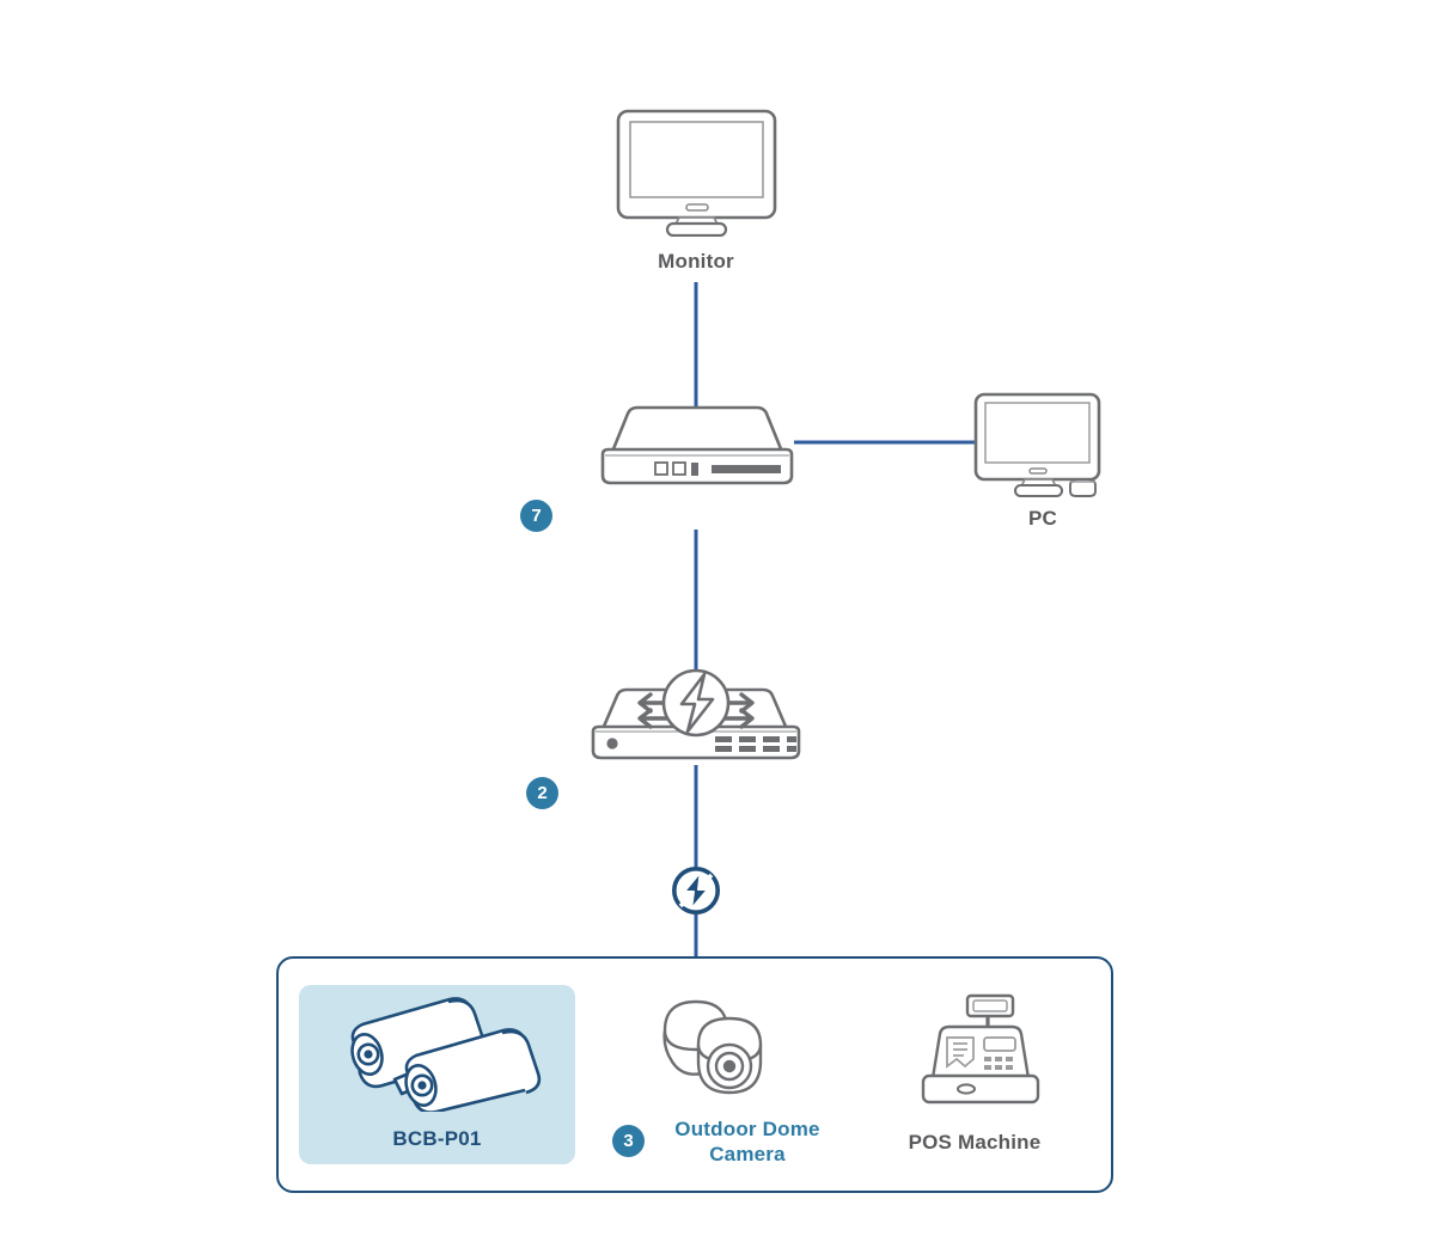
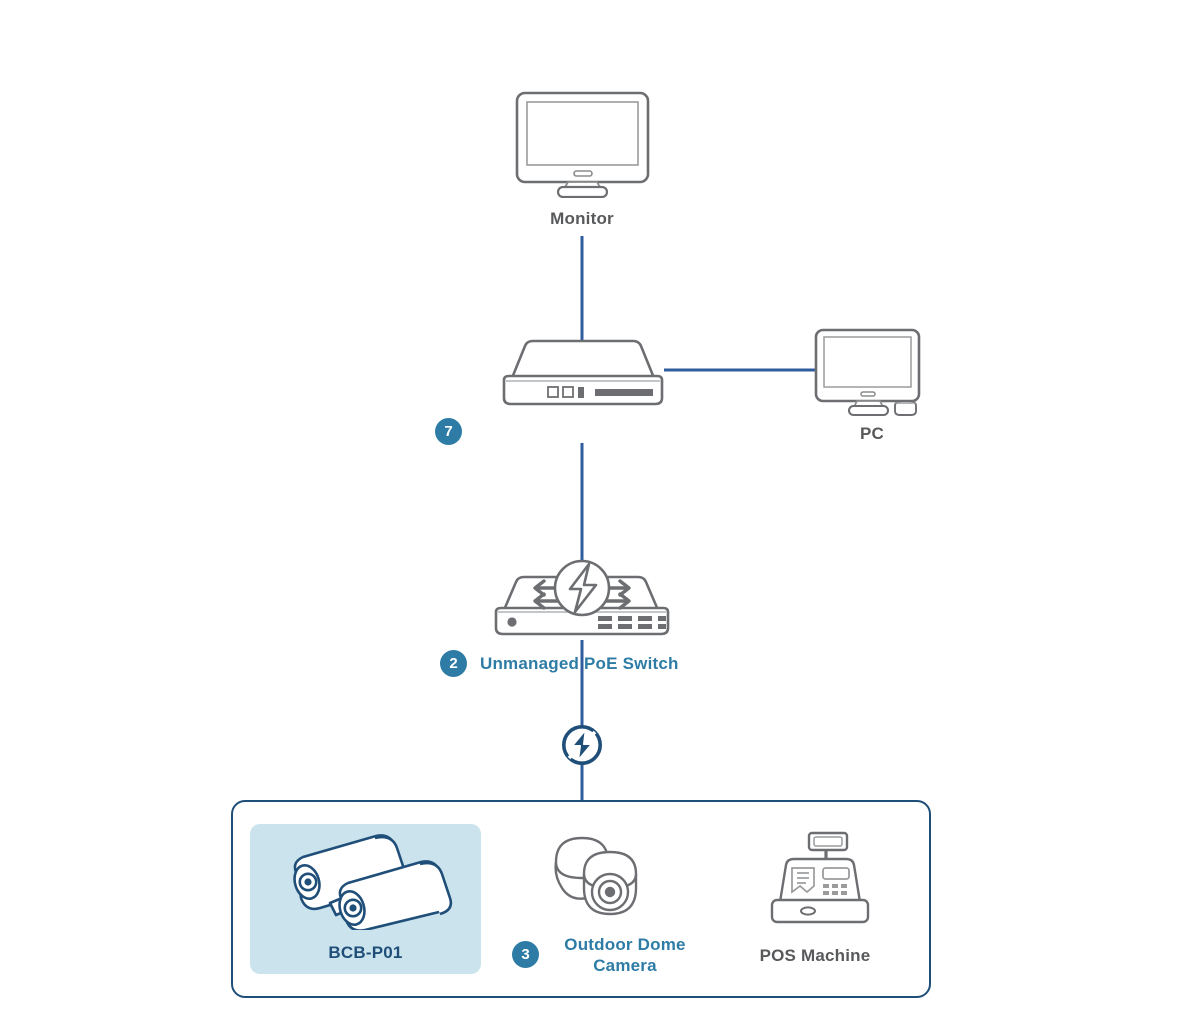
  Monitor
  7
  PC
  2
+ Unmanaged PoE Switch
  BCB-P01
  3
  Outdoor Dome
  Camera
  POS Machine
